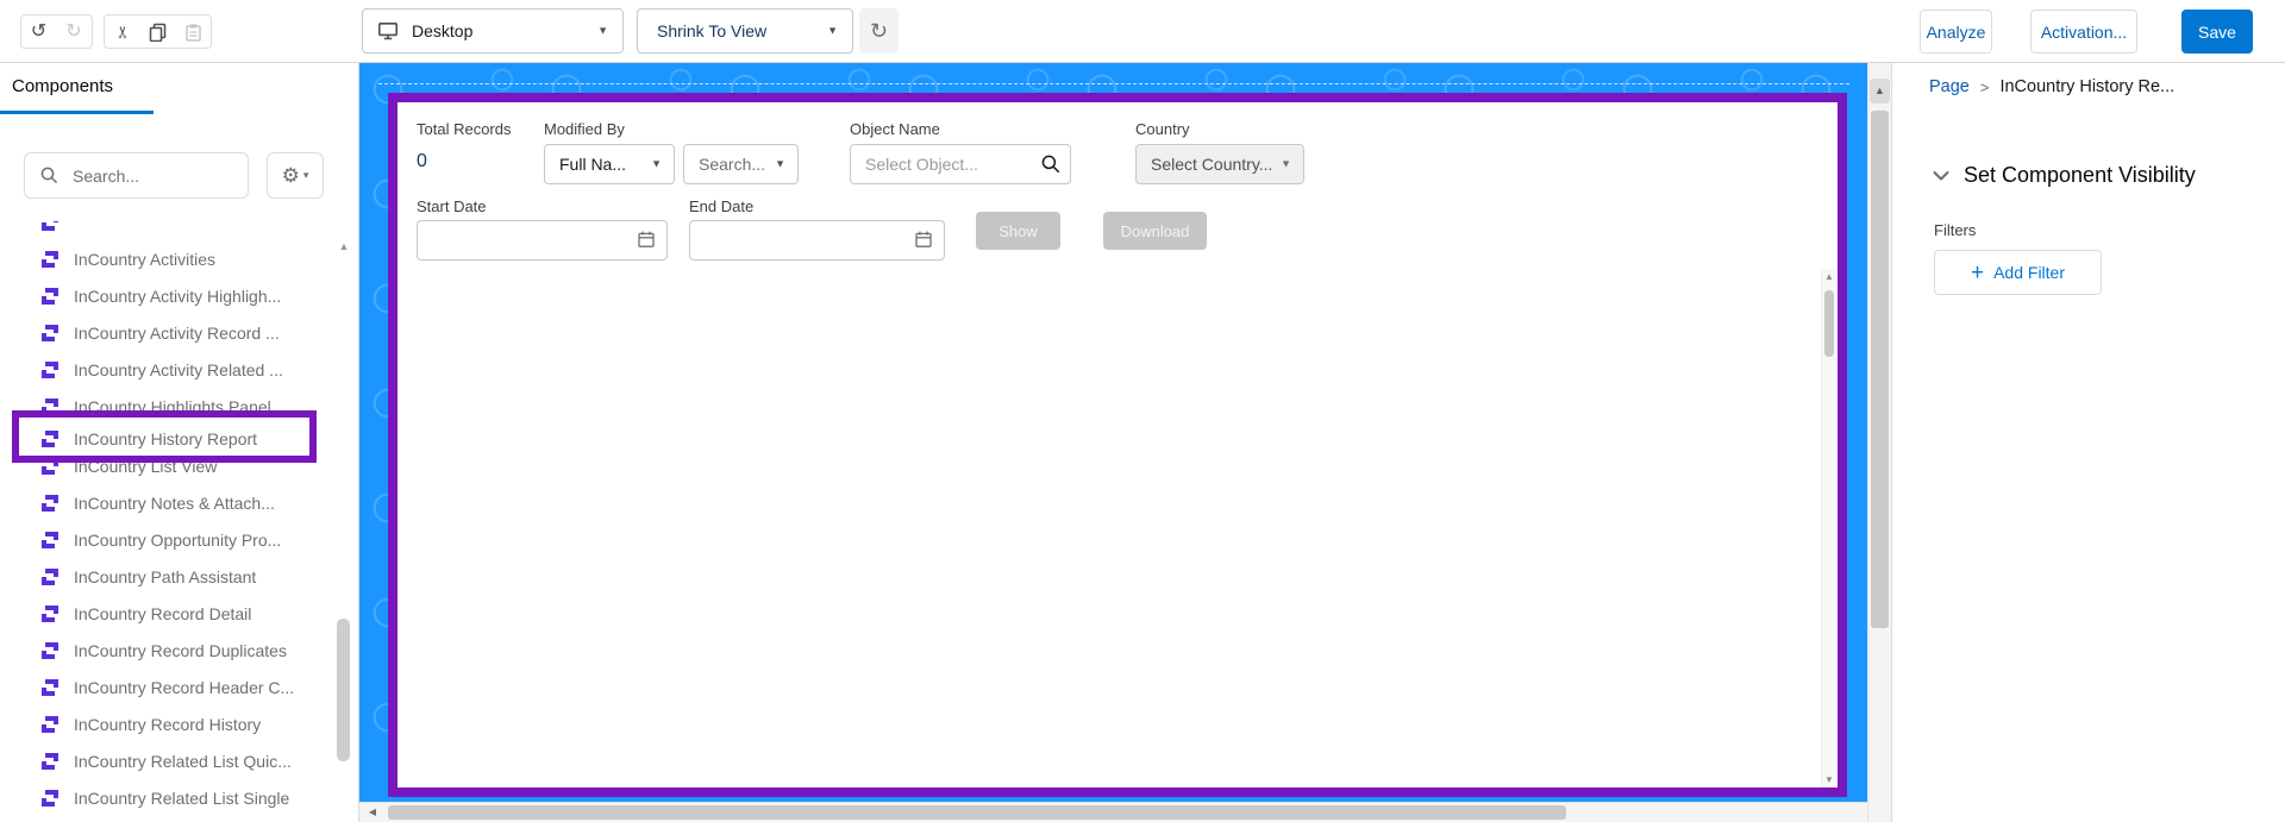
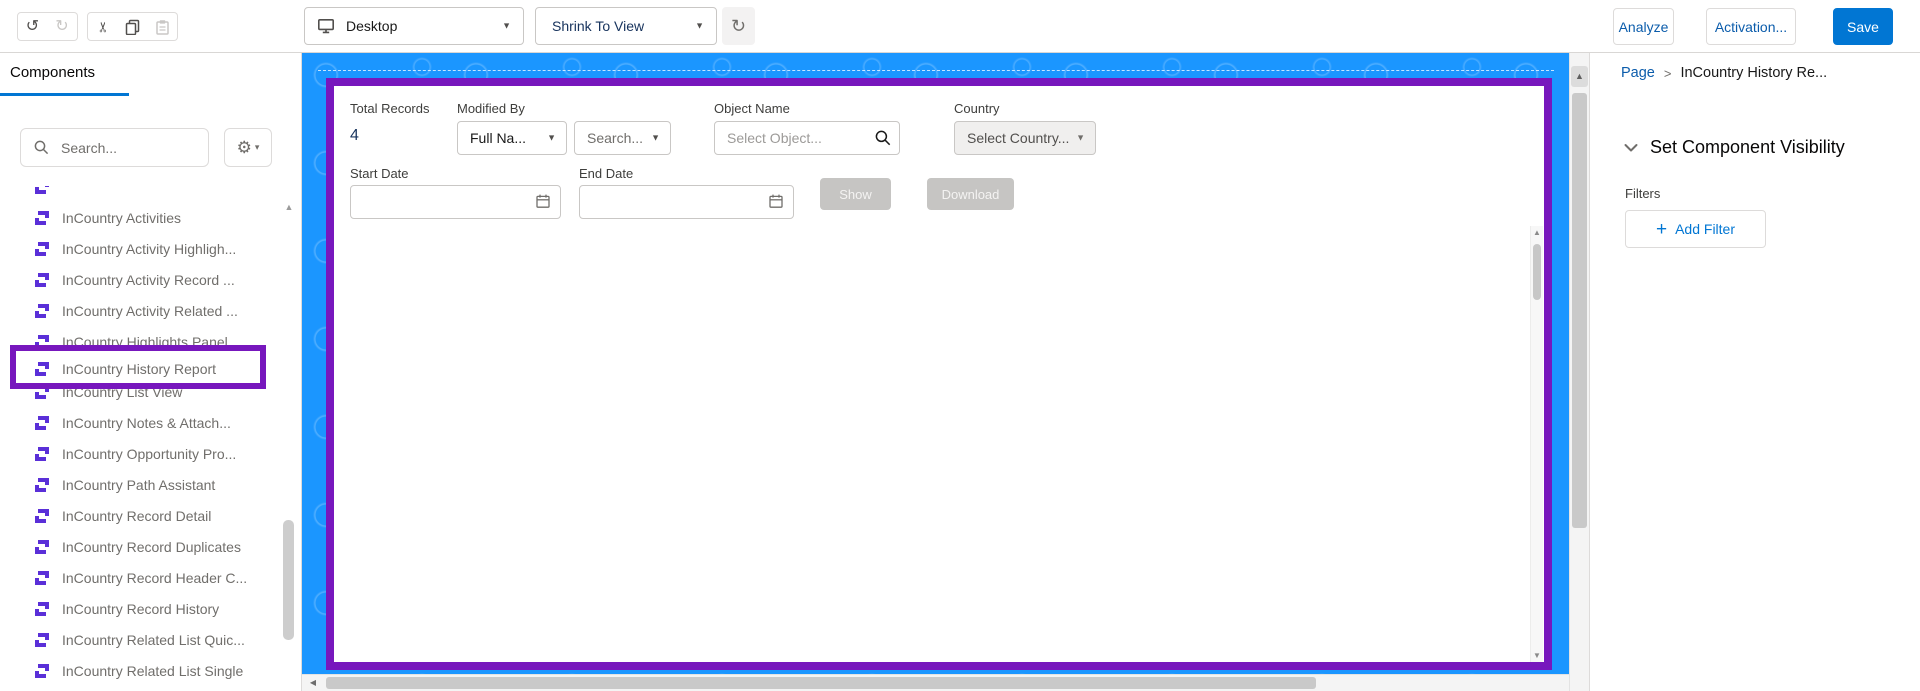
  ↺
  ↻
  Desktop
  ▼
  Shrink To View
  ▼
  ↻
  Analyze
  Activation...
  Save
  Components
  Search...
  ⚙
  ▾
  InCountry Activities
  InCountry Activity Highligh...
  InCountry Activity Record ...
  InCountry Activity Related ...
  InCountry Highlights Panel
  InCountry History Report
  InCountry List View
  InCountry Notes & Attach...
  InCountry Opportunity Pro...
  InCountry Path Assistant
  InCountry Record Detail
  InCountry Record Duplicates
  InCountry Record Header C...
  InCountry Record History
  InCountry Related List Quic...
  InCountry Related List Single
  ▲
  Total Records
- 0
+ 4
  Modified By
  Full Na...
  ▼
  Search...
  ▼
  Object Name
  Select Object...
  Country
  Select Country...
  ▼
  Start Date
  End Date
  Show
  Download
  ▲
  ▼
  ▲
  ◀
  Page
  >
  InCountry History Re...
  Set Component Visibility
  Filters
  +
  Add Filter
